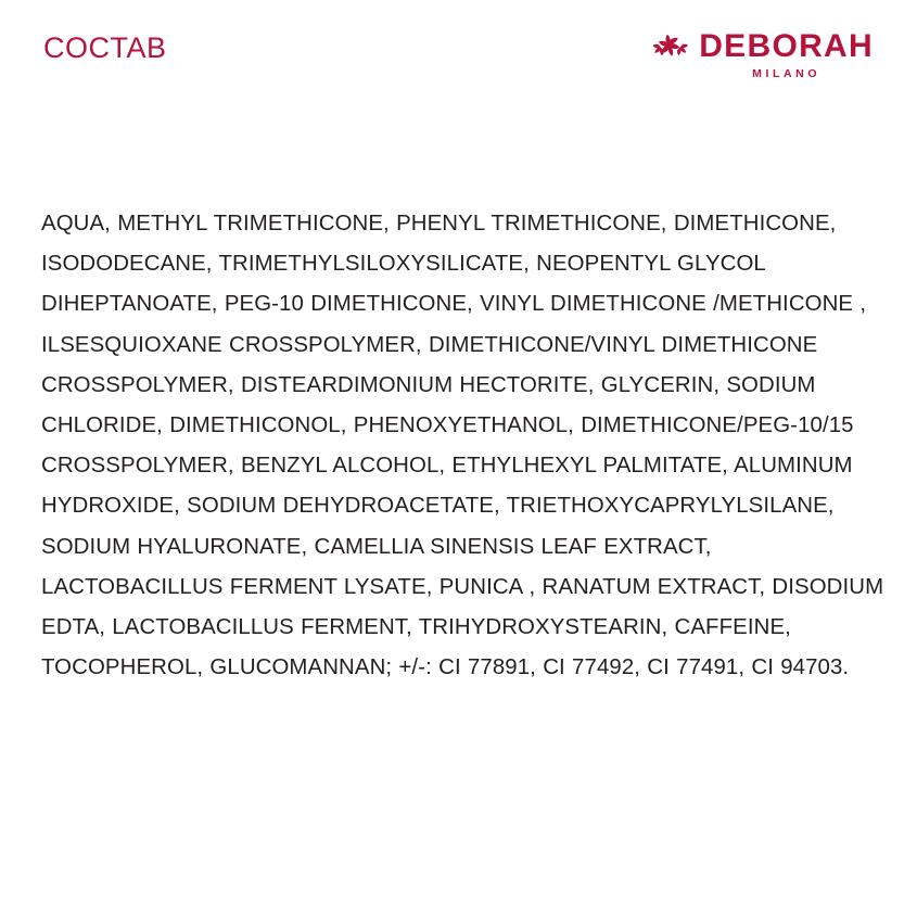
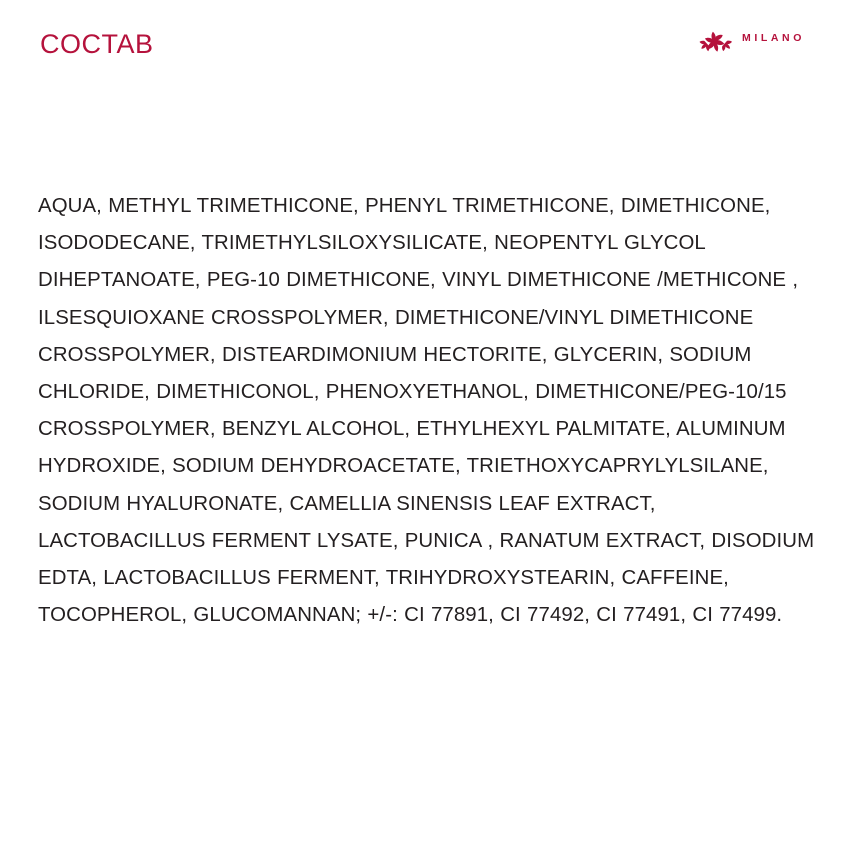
  COCTAB
- DEBORAH
  MILANO
- AQUA, METHYL TRIMETHICONE, PHENYL TRIMETHICONE, DIMETHICONE, ISODODECANE, TRIMETHYLSILOXYSILICATE, NEOPENTYL GLYCOL DIHEPTANOATE, PEG-10 DIMETHICONE, VINYL DIMETHICONE /METHICONE , ILSESQUIOXANE CROSSPOLYMER, DIMETHICONE/VINYL DIMETHICONE CROSSPOLYMER, DISTEARDIMONIUM HECTORITE, GLYCERIN, SODIUM CHLORIDE, DIMETHICONOL, PHENOXYETHANOL, DIMETHICONE/PEG-10/15 CROSSPOLYMER, BENZYL ALCOHOL, ETHYLHEXYL PALMITATE, ALUMINUM HYDROXIDE, SODIUM DEHYDROACETATE, TRIETHOXYCAPRYLYLSILANE, SODIUM HYALURONATE, CAMELLIA SINENSIS LEAF EXTRACT, LACTOBACILLUS FERMENT LYSATE, PUNICA , RANATUM EXTRACT, DISODIUM EDTA, LACTOBACILLUS FERMENT, TRIHYDROXYSTEARIN, CAFFEINE, TOCOPHEROL, GLUCOMANNAN; +/-: CI 77891, CI 77492, CI 77491, CI 94703.
+ AQUA, METHYL TRIMETHICONE, PHENYL TRIMETHICONE, DIMETHICONE, ISODODECANE, TRIMETHYLSILOXYSILICATE, NEOPENTYL GLYCOL DIHEPTANOATE, PEG-10 DIMETHICONE, VINYL DIMETHICONE /METHICONE , ILSESQUIOXANE CROSSPOLYMER, DIMETHICONE/VINYL DIMETHICONE CROSSPOLYMER, DISTEARDIMONIUM HECTORITE, GLYCERIN, SODIUM CHLORIDE, DIMETHICONOL, PHENOXYETHANOL, DIMETHICONE/PEG-10/15 CROSSPOLYMER, BENZYL ALCOHOL, ETHYLHEXYL PALMITATE, ALUMINUM HYDROXIDE, SODIUM DEHYDROACETATE, TRIETHOXYCAPRYLYLSILANE, SODIUM HYALURONATE, CAMELLIA SINENSIS LEAF EXTRACT, LACTOBACILLUS FERMENT LYSATE, PUNICA , RANATUM EXTRACT, DISODIUM EDTA, LACTOBACILLUS FERMENT, TRIHYDROXYSTEARIN, CAFFEINE, TOCOPHEROL, GLUCOMANNAN; +/-: CI 77891, CI 77492, CI 77491, CI 77499.
